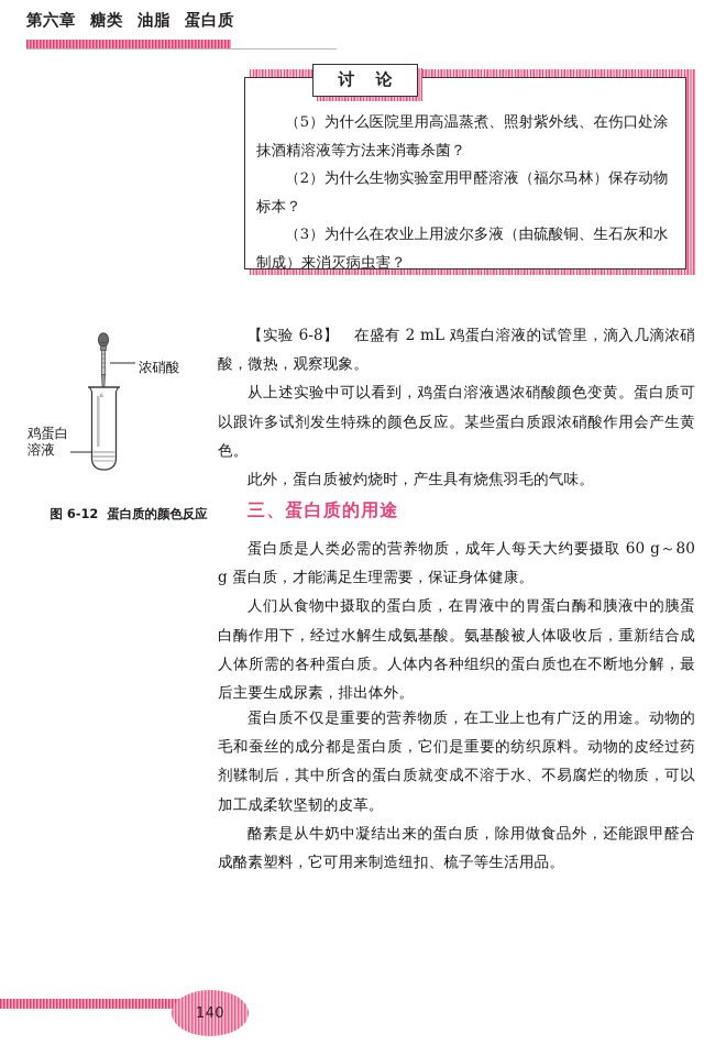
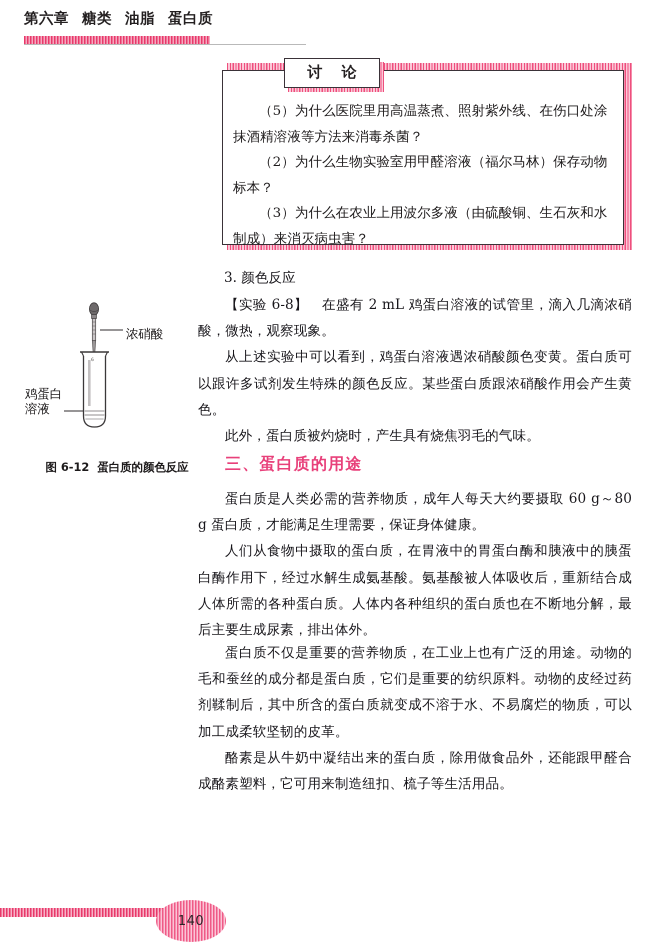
  第六章 糖类 油脂 蛋白质
  （5）为什么医院里用高温蒸煮、照射紫外线、在伤口处涂抹酒精溶液等方法来消毒杀菌？
  （2）为什么生物实验室用甲醛溶液（福尔马林）保存动物标本？
  （3）为什么在农业上用波尔多液（由硫酸铜、生石灰和水制成）来消灭病虫害？
  讨 论
+ 3. 颜色反应
  【实验 6-8】 在盛有 2 mL 鸡蛋白溶液的试管里，滴入几滴浓硝酸，微热，观察现象。
  从上述实验中可以看到，鸡蛋白溶液遇浓硝酸颜色变黄。蛋白质可以跟许多试剂发生特殊的颜色反应。某些蛋白质跟浓硝酸作用会产生黄色。
  此外，蛋白质被灼烧时，产生具有烧焦羽毛的气味。
  浓硝酸
  鸡蛋白
  溶液
  图 6-12 蛋白质的颜色反应
  三、蛋白质的用途
  蛋白质是人类必需的营养物质，成年人每天大约要摄取 60 g～80 g 蛋白质，才能满足生理需要，保证身体健康。
  人们从食物中摄取的蛋白质，在胃液中的胃蛋白酶和胰液中的胰蛋白酶作用下，经过水解生成氨基酸。氨基酸被人体吸收后，重新结合成人体所需的各种蛋白质。人体内各种组织的蛋白质也在不断地分解，最后主要生成尿素，排出体外。
  蛋白质不仅是重要的营养物质，在工业上也有广泛的用途。动物的毛和蚕丝的成分都是蛋白质，它们是重要的纺织原料。动物的皮经过药剂鞣制后，其中所含的蛋白质就变成不溶于水、不易腐烂的物质，可以加工成柔软坚韧的皮革。
  酪素是从牛奶中凝结出来的蛋白质，除用做食品外，还能跟甲醛合成酪素塑料，它可用来制造纽扣、梳子等生活用品。
  140
